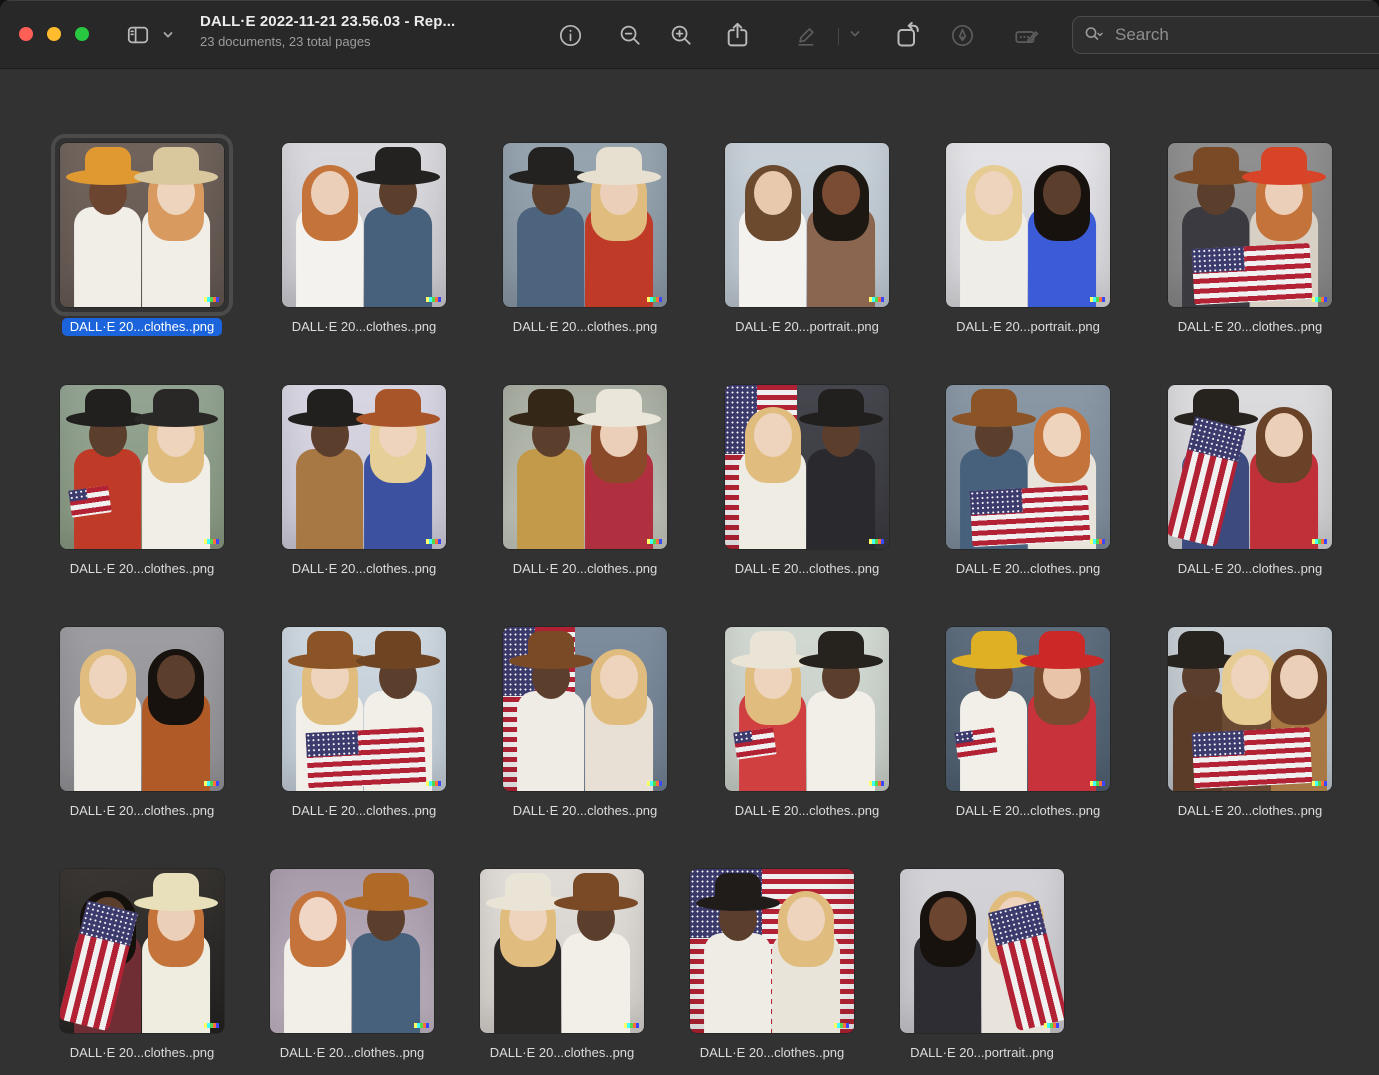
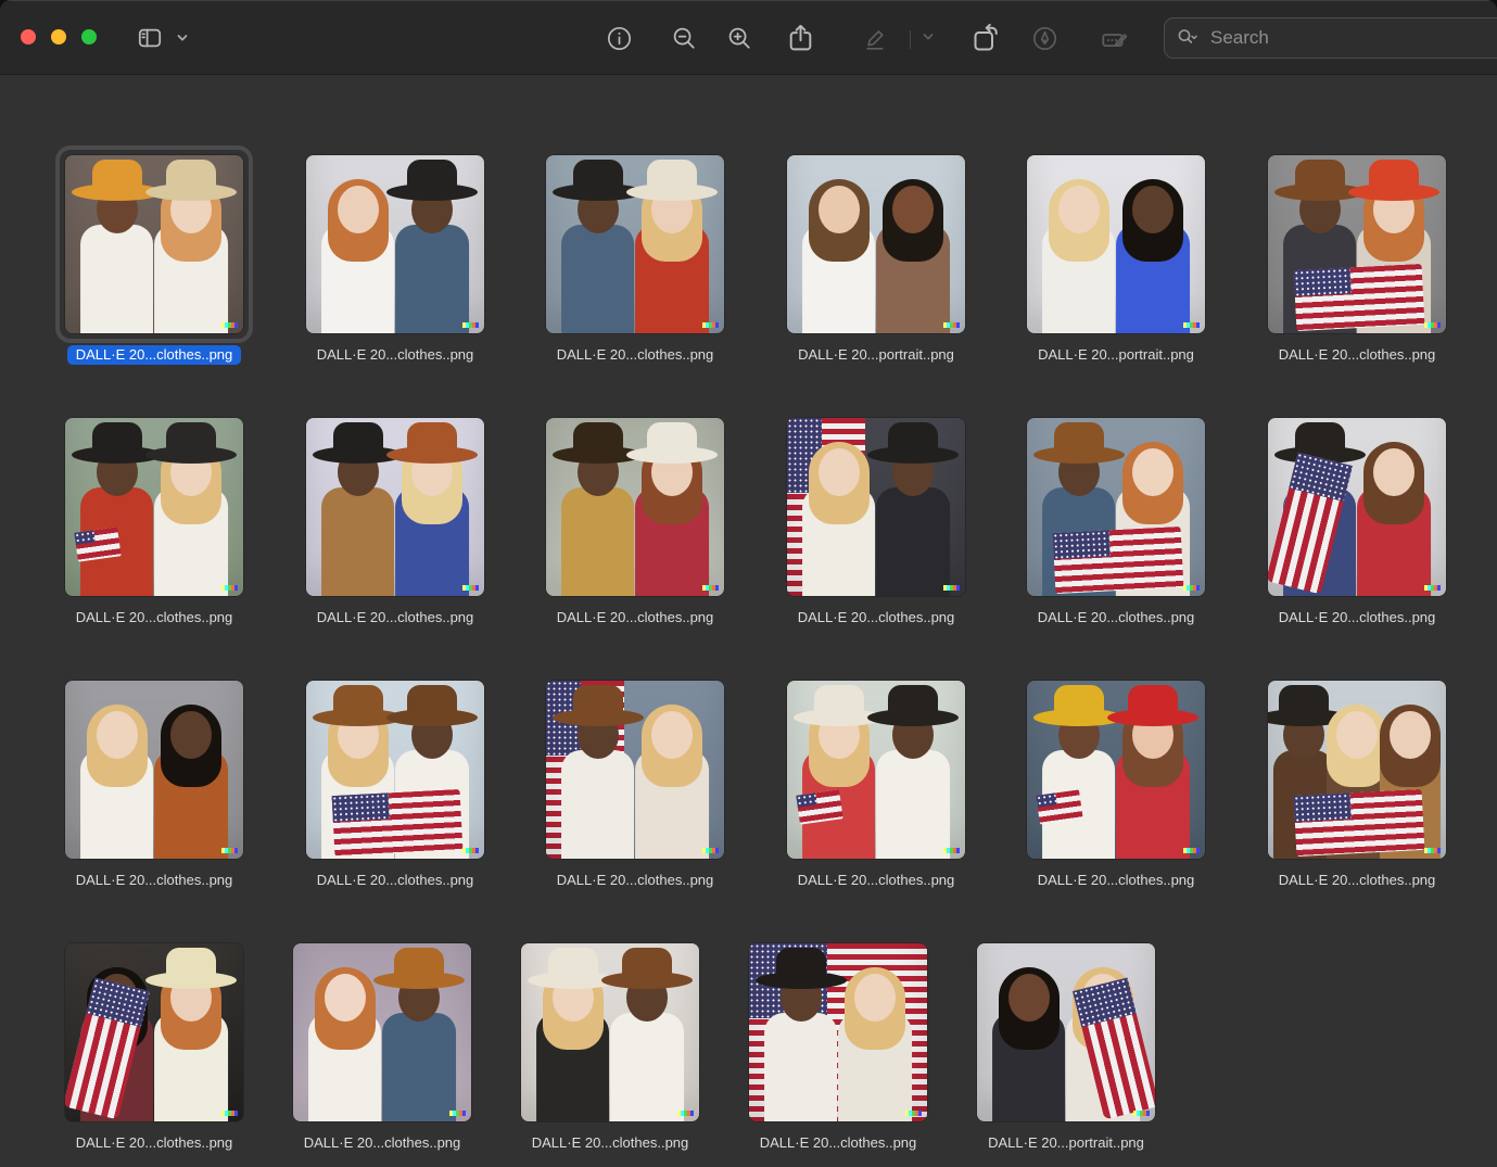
- DALL·E 2022-11-21 23.56.03 - Rep...
- 23 documents, 23 total pages
  Search
  DALL·E 20...clothes..png
  DALL·E 20...clothes..png
  DALL·E 20...clothes..png
  DALL·E 20...portrait..png
  DALL·E 20...portrait..png
  DALL·E 20...clothes..png
  DALL·E 20...clothes..png
  DALL·E 20...clothes..png
  DALL·E 20...clothes..png
  DALL·E 20...clothes..png
  DALL·E 20...clothes..png
  DALL·E 20...clothes..png
  DALL·E 20...clothes..png
  DALL·E 20...clothes..png
  DALL·E 20...clothes..png
  DALL·E 20...clothes..png
  DALL·E 20...clothes..png
  DALL·E 20...clothes..png
  DALL·E 20...clothes..png
  DALL·E 20...clothes..png
  DALL·E 20...clothes..png
  DALL·E 20...clothes..png
  DALL·E 20...portrait..png
